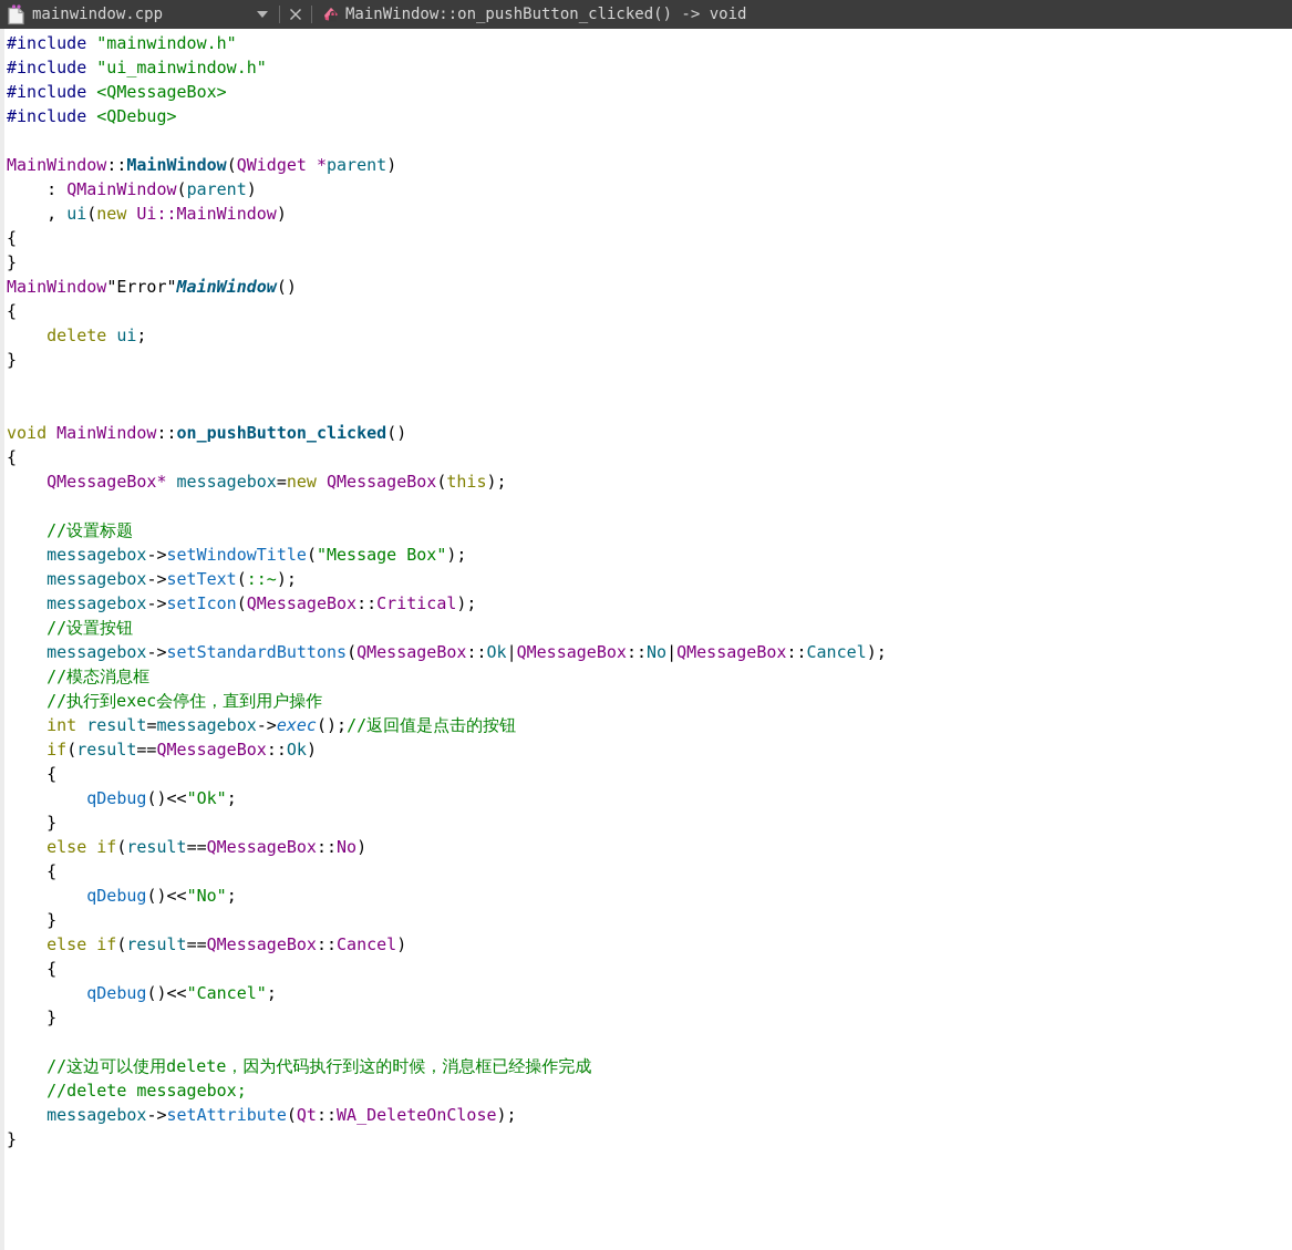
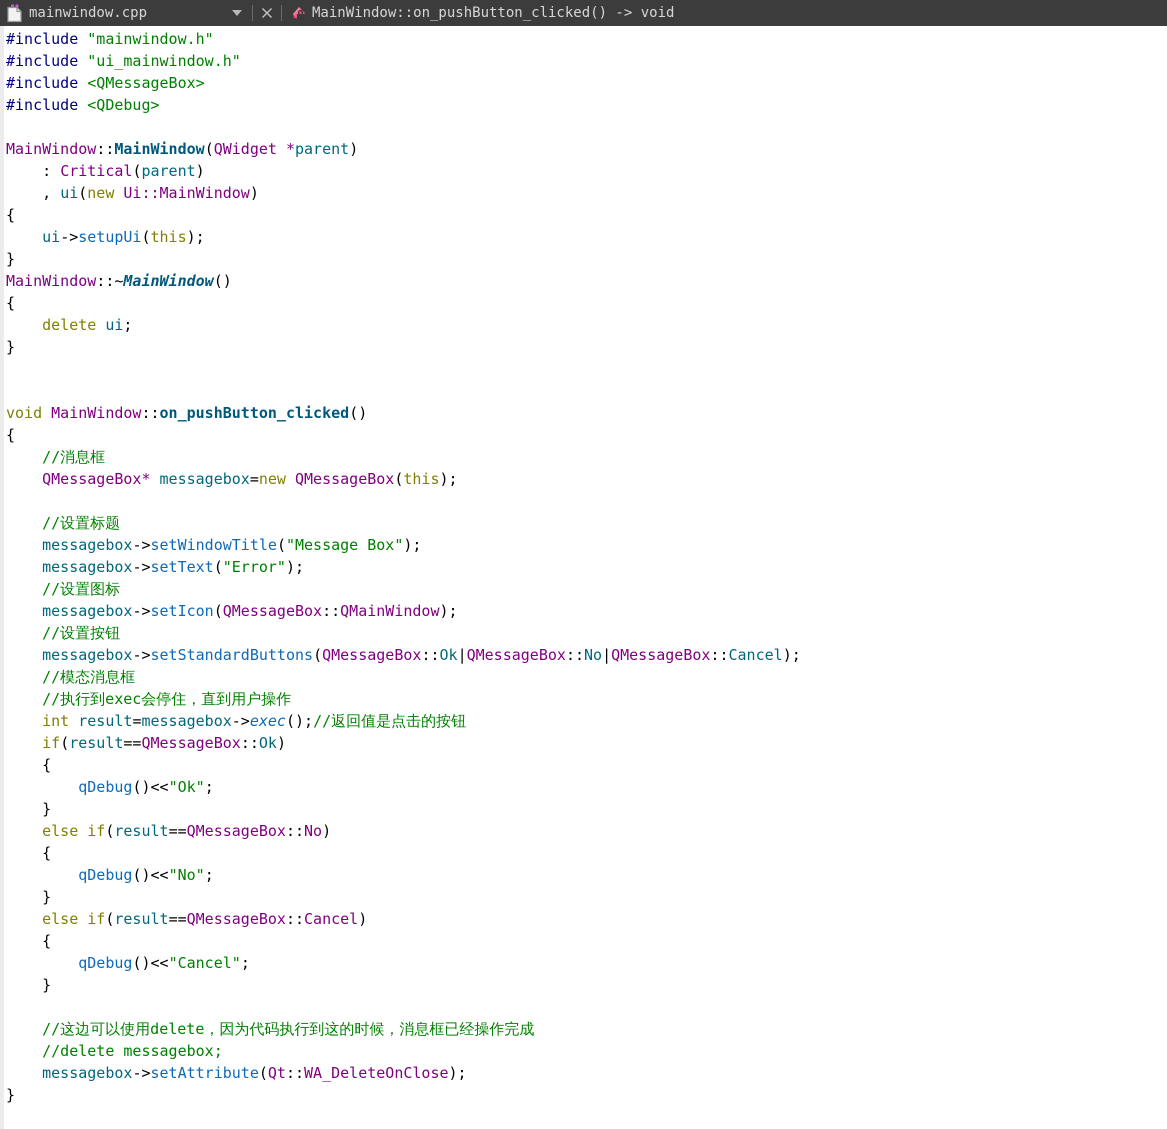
  mainwindow.cpp
  MainWindow::on_pushButton_clicked() -> void
  #include "mainwindow.h"
  #include "ui_mainwindow.h"
  #include <QMessageBox>
  #include <QDebug>
  MainWindow::MainWindow(QWidget *parent)
- : QMainWindow(parent)
+ : Critical(parent)
  , ui(new Ui::MainWindow)
  {
+ ui->setupUi(this);
  }
- MainWindow"Error"MainWindow()
+ MainWindow::~MainWindow()
  {
  delete ui;
  }
  void MainWindow::on_pushButton_clicked()
  {
+ //消息框
  QMessageBox* messagebox=new QMessageBox(this);
  //设置标题
  messagebox->setWindowTitle("Message Box");
- messagebox->setText(::~);
+ messagebox->setText("Error");
+ //设置图标
- messagebox->setIcon(QMessageBox::Critical);
+ messagebox->setIcon(QMessageBox::QMainWindow);
  //设置按钮
  messagebox->setStandardButtons(QMessageBox::Ok|QMessageBox::No|QMessageBox::Cancel);
  //模态消息框
  //执行到exec会停住，直到用户操作
  int result=messagebox->exec();//返回值是点击的按钮
  if(result==QMessageBox::Ok)
  {
  qDebug()<<"Ok";
  }
  else if(result==QMessageBox::No)
  {
  qDebug()<<"No";
  }
  else if(result==QMessageBox::Cancel)
  {
  qDebug()<<"Cancel";
  }
  //这边可以使用delete，因为代码执行到这的时候，消息框已经操作完成
  //delete messagebox;
  messagebox->setAttribute(Qt::WA_DeleteOnClose);
  }
